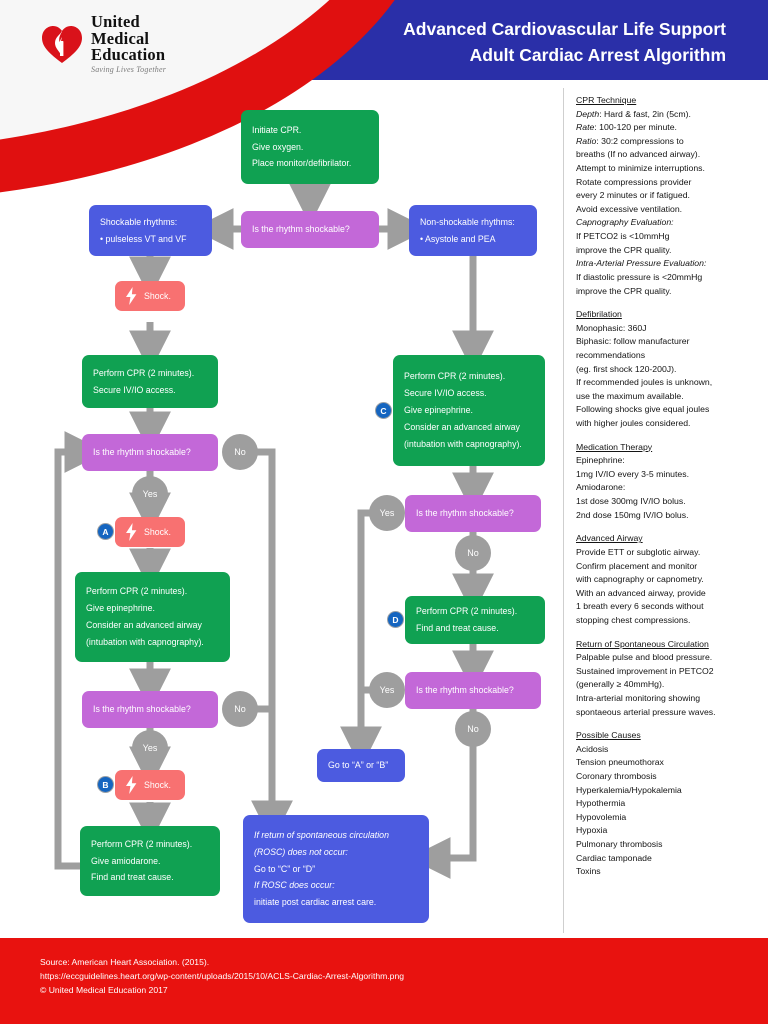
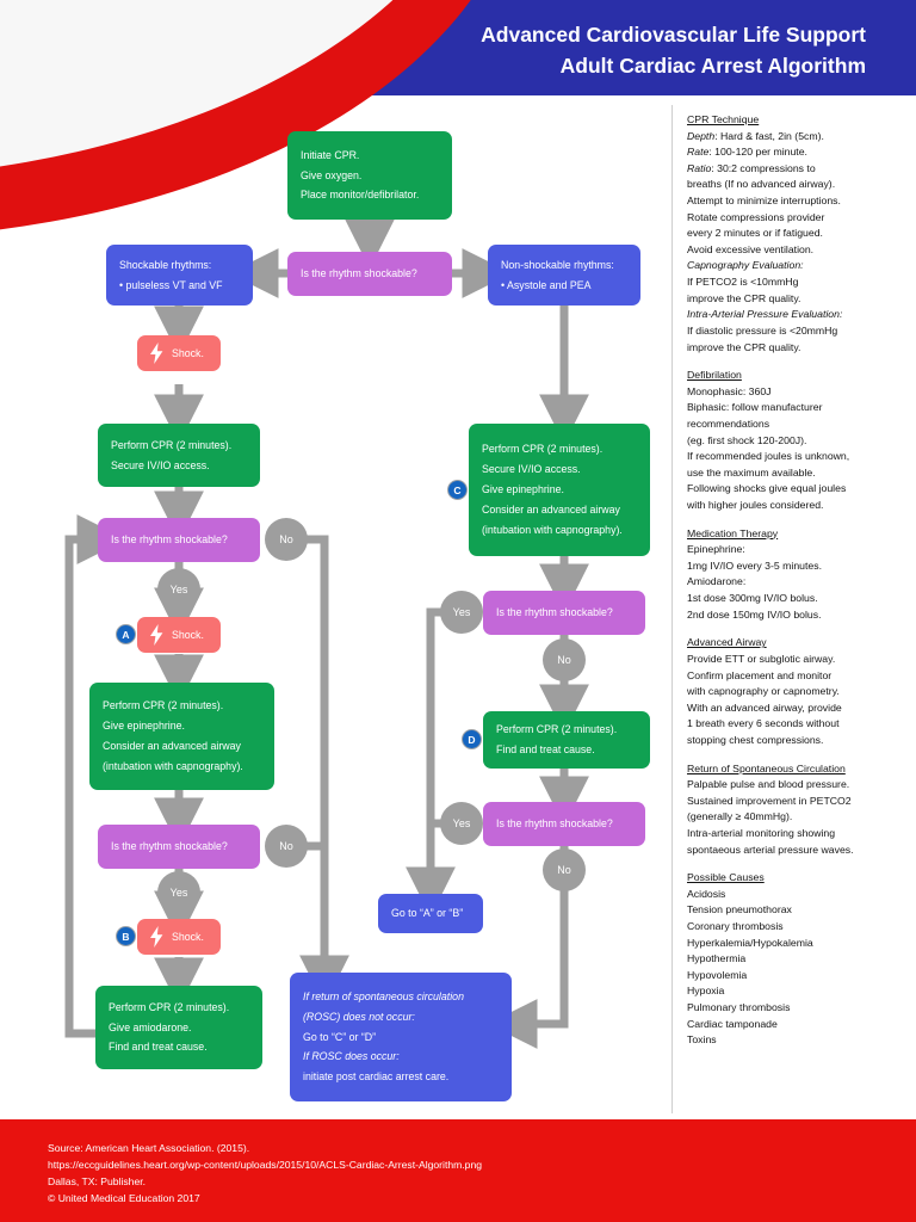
- United
- Medical
- Education
- Saving Lives Together
  Advanced Cardiovascular Life Support
  Adult Cardiac Arrest Algorithm
  Initiate CPR.
  Give oxygen.
  Place monitor/defibrilator.
  Is the rhythm shockable?
  Shockable rhythms:
  • pulseless VT and VF
  Non-shockable rhythms:
  • Asystole and PEA
  Shock.
  Perform CPR (2 minutes).
  Secure IV/IO access.
  Perform CPR (2 minutes).
  Secure IV/IO access.
  Give epinephrine.
  Consider an advanced airway
  (intubation with capnography).
  C
  Is the rhythm shockable?
  No
  Yes
  Shock.
  A
  Perform CPR (2 minutes).
  Give epinephrine.
  Consider an advanced airway
  (intubation with capnography).
  Is the rhythm shockable?
  No
  Yes
  Shock.
  B
  Perform CPR (2 minutes).
  Give amiodarone.
  Find and treat cause.
  Is the rhythm shockable?
  Yes
  No
  Perform CPR (2 minutes).
  Find and treat cause.
  D
  Is the rhythm shockable?
  Yes
  No
  Go to “A” or “B”
  If return of spontaneous circulation
  (ROSC) does not occur:
  Go to “C” or “D”
  If ROSC does occur:
  initiate post cardiac arrest care.
  CPR Technique
  Depth: Hard & fast, 2in (5cm).
  Rate: 100-120 per minute.
  Ratio: 30:2 compressions to
  breaths (If no advanced airway).
  Attempt to minimize interruptions.
  Rotate compressions provider
  every 2 minutes or if fatigued.
  Avoid excessive ventilation.
  Capnography Evaluation:
  If PETCO2 is <10mmHg
  improve the CPR quality.
  Intra-Arterial Pressure Evaluation:
  If diastolic pressure is <20mmHg
  improve the CPR quality.
  Defibrilation
  Monophasic: 360J
  Biphasic: follow manufacturer
  recommendations
  (eg. first shock 120-200J).
  If recommended joules is unknown,
  use the maximum available.
  Following shocks give equal joules
  with higher joules considered.
  Medication Therapy
  Epinephrine:
  1mg IV/IO every 3-5 minutes.
  Amiodarone:
  1st dose 300mg IV/IO bolus.
  2nd dose 150mg IV/IO bolus.
  Advanced Airway
  Provide ETT or subglotic airway.
  Confirm placement and monitor
  with capnography or capnometry.
  With an advanced airway, provide
  1 breath every 6 seconds without
  stopping chest compressions.
  Return of Spontaneous Circulation
  Palpable pulse and blood pressure.
  Sustained improvement in PETCO2
  (generally ≥ 40mmHg).
  Intra-arterial monitoring showing
  spontaeous arterial pressure waves.
  Possible Causes
  Acidosis
  Tension pneumothorax
  Coronary thrombosis
  Hyperkalemia/Hypokalemia
  Hypothermia
  Hypovolemia
  Hypoxia
  Pulmonary thrombosis
  Cardiac tamponade
  Toxins
  Source: American Heart Association. (2015).
  https://eccguidelines.heart.org/wp-content/uploads/2015/10/ACLS-Cardiac-Arrest-Algorithm.png
+ Dallas, TX: Publisher.
  © United Medical Education 2017
